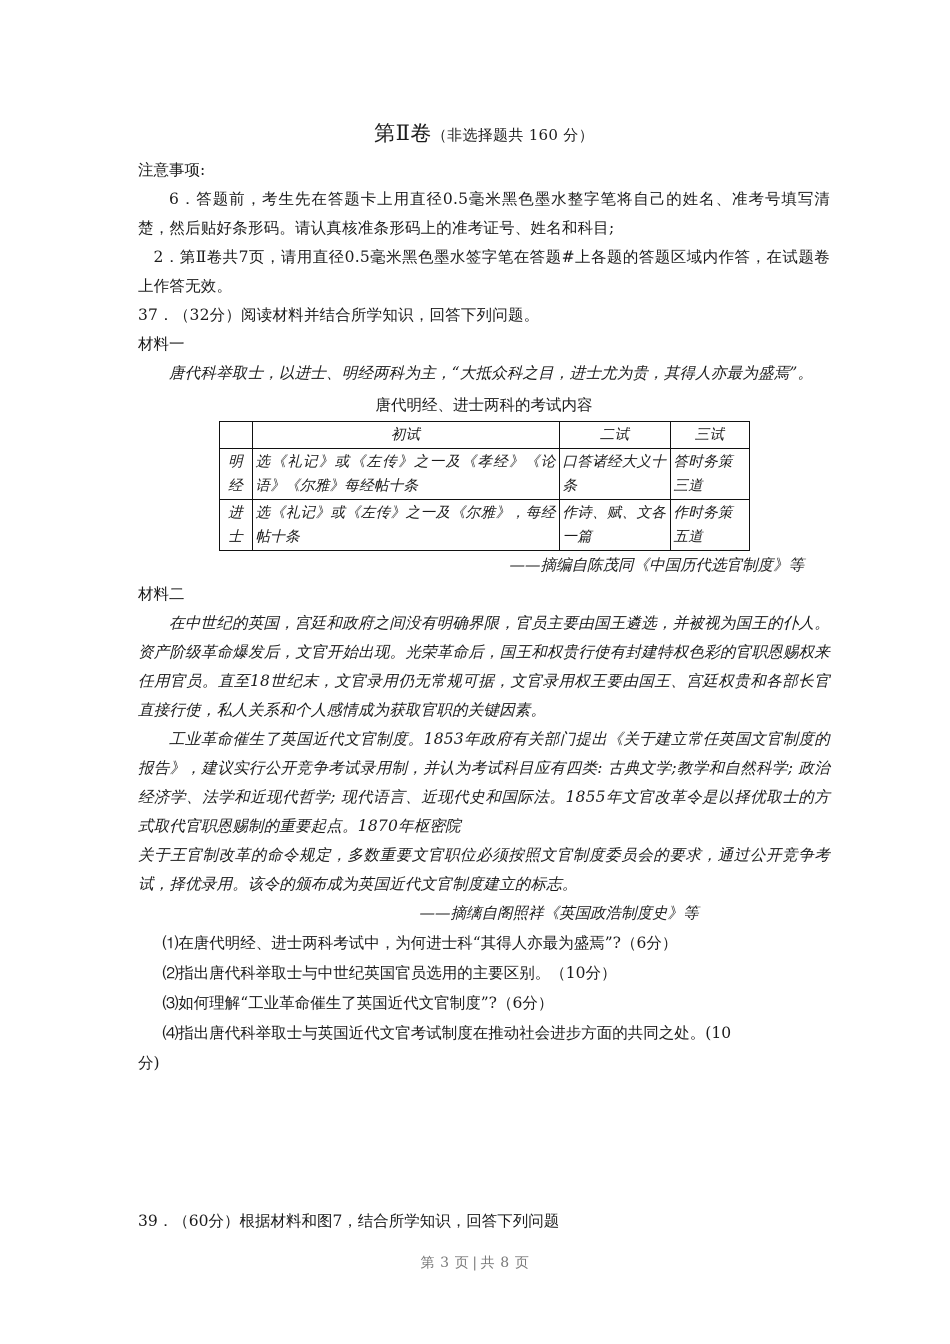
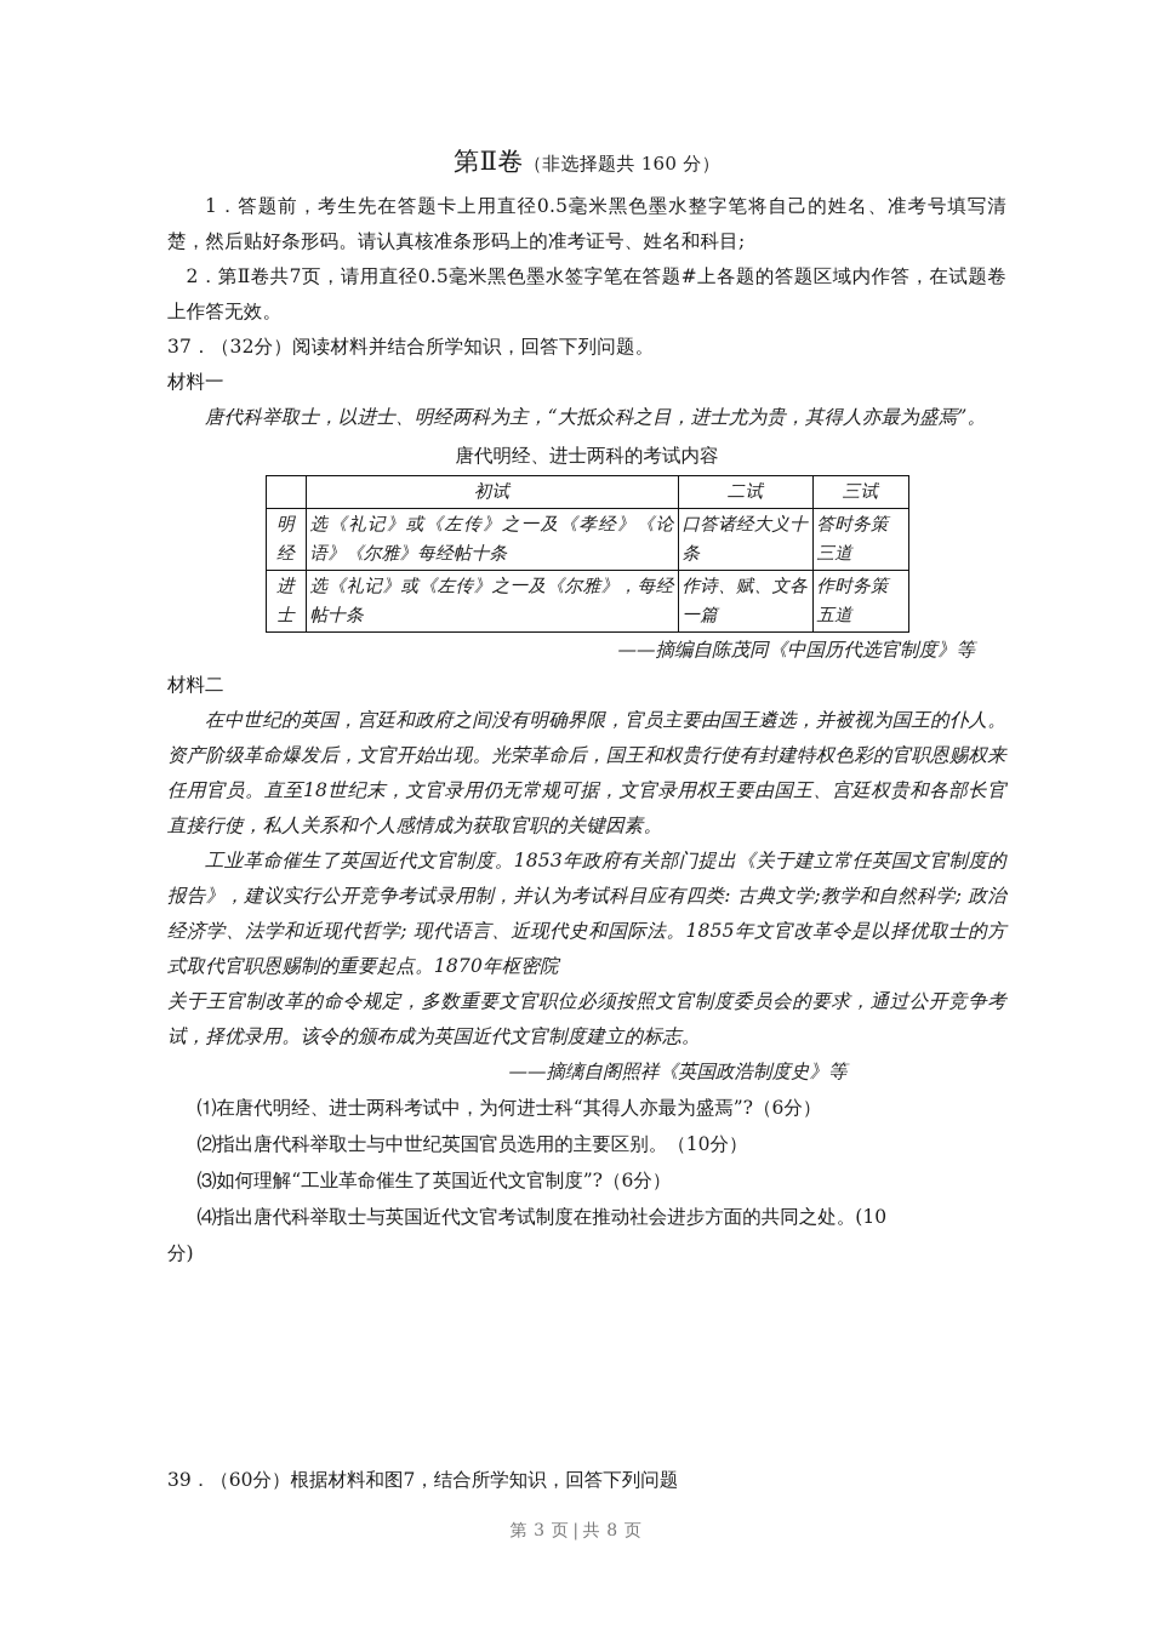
  第Ⅱ卷（非选择题共 160 分）
- 注意事项:
- 6．答题前，考生先在答题卡上用直径0.5毫米黑色墨水整字笔将自己的姓名、准考号填写清楚，然后贴好条形码。请认真核准条形码上的准考证号、姓名和科目;
+ 1．答题前，考生先在答题卡上用直径0.5毫米黑色墨水整字笔将自己的姓名、准考号填写清楚，然后贴好条形码。请认真核准条形码上的准考证号、姓名和科目;
  2．第Ⅱ卷共7页，请用直径0.5毫米黑色墨水签字笔在答题#上各题的答题区域内作答，在试题卷上作答无效。
  37．（32分）阅读材料并结合所学知识，回答下列问题。
  材料一
  唐代科举取士，以进士、明经两科为主，“大抵众科之目，进士尤为贵，其得人亦最为盛焉”。
  唐代明经、进士两科的考试内容
  	初试	二试	三试
  明经	选《礼记》或《左传》之一及《孝经》《论语》《尔雅》每经帖十条	口答诸经大义十条	答时务策三道
  进士	选《礼记》或《左传》之一及《尔雅》，每经帖十条	作诗、赋、文各一篇	作时务策五道
  ——摘编自陈茂同《中国历代选官制度》等
  材料二
  在中世纪的英国，宫廷和政府之间没有明确界限，官员主要由国王遴选，并被视为国王的仆人。资产阶级革命爆发后，文官开始出现。光荣革命后，国王和权贵行使有封建特权色彩的官职恩赐权来任用官员。直至18世纪末，文官录用仍无常规可据，文官录用权王要由国王、宫廷权贵和各部长官直接行使，私人关系和个人感情成为获取官职的关键因素。
  工业革命催生了英国近代文官制度。1853年政府有关部门提出《关于建立常任英国文官制度的报告》，建议实行公开竞争考试录用制，并认为考试科目应有四类: 古典文学;教学和自然科学; 政治经济学、法学和近现代哲学; 现代语言、近现代史和国际法。1855年文官改革令是以择优取士的方式取代官职恩赐制的重要起点。1870年枢密院
  关于王官制改革的命令规定，多数重要文官职位必须按照文官制度委员会的要求，通过公开竞争考试，择优录用。该令的颁布成为英国近代文官制度建立的标志。
  ——摘缡自阁照祥《英国政浩制度史》等
  ⑴在唐代明经、进士两科考试中，为何进士科“其得人亦最为盛焉”?（6分）
  ⑵指出唐代科举取士与中世纪英国官员选用的主要区别。（10分）
  ⑶如何理解“工业革命催生了英国近代文官制度”?（6分）
  ⑷指出唐代科举取士与英国近代文官考试制度在推动社会进步方面的共同之处。(10
  分)
  39．（60分）根据材料和图7，结合所学知识，回答下列问题
  第 3 页 | 共 8 页
